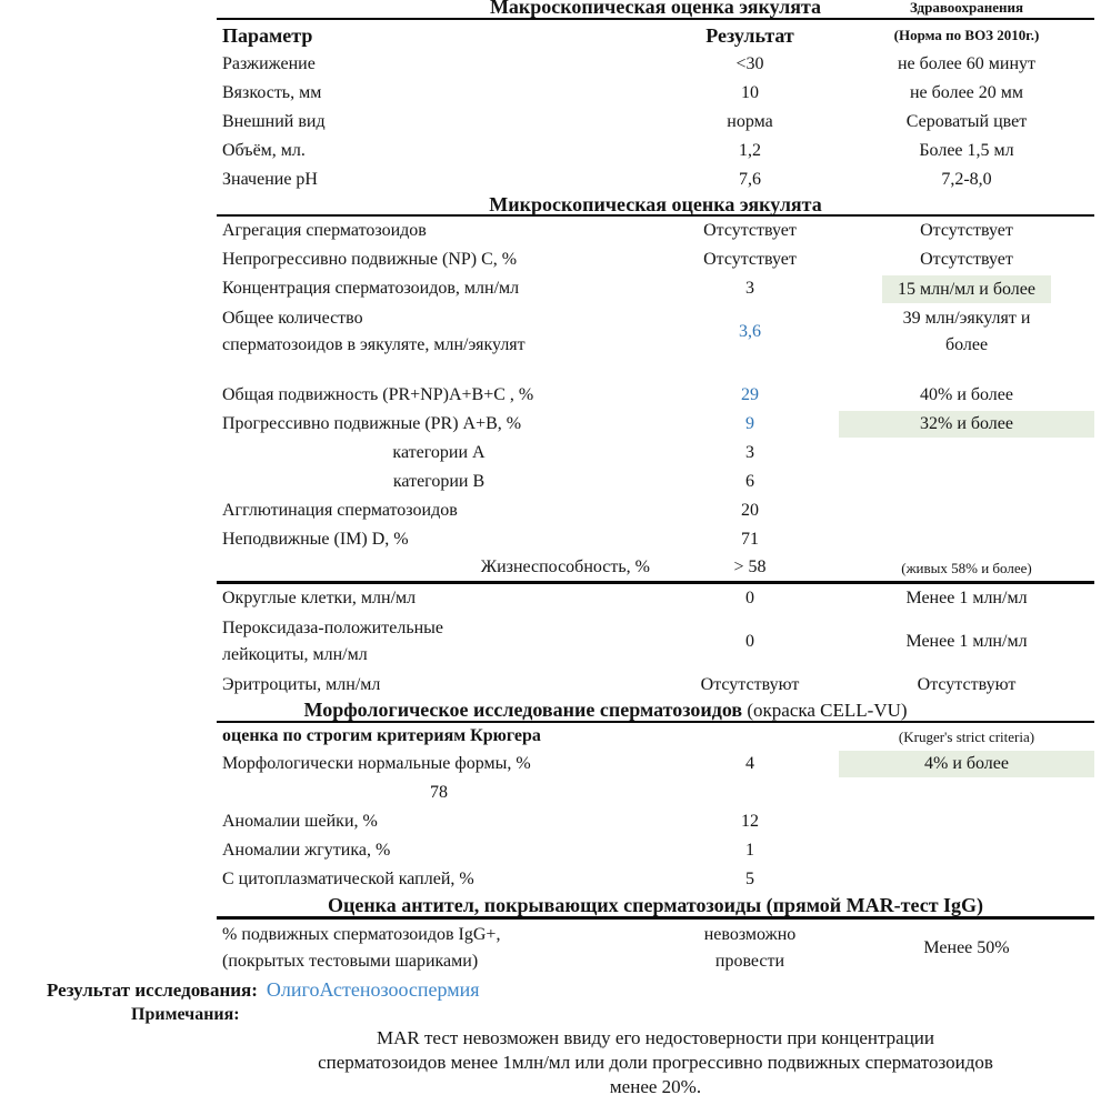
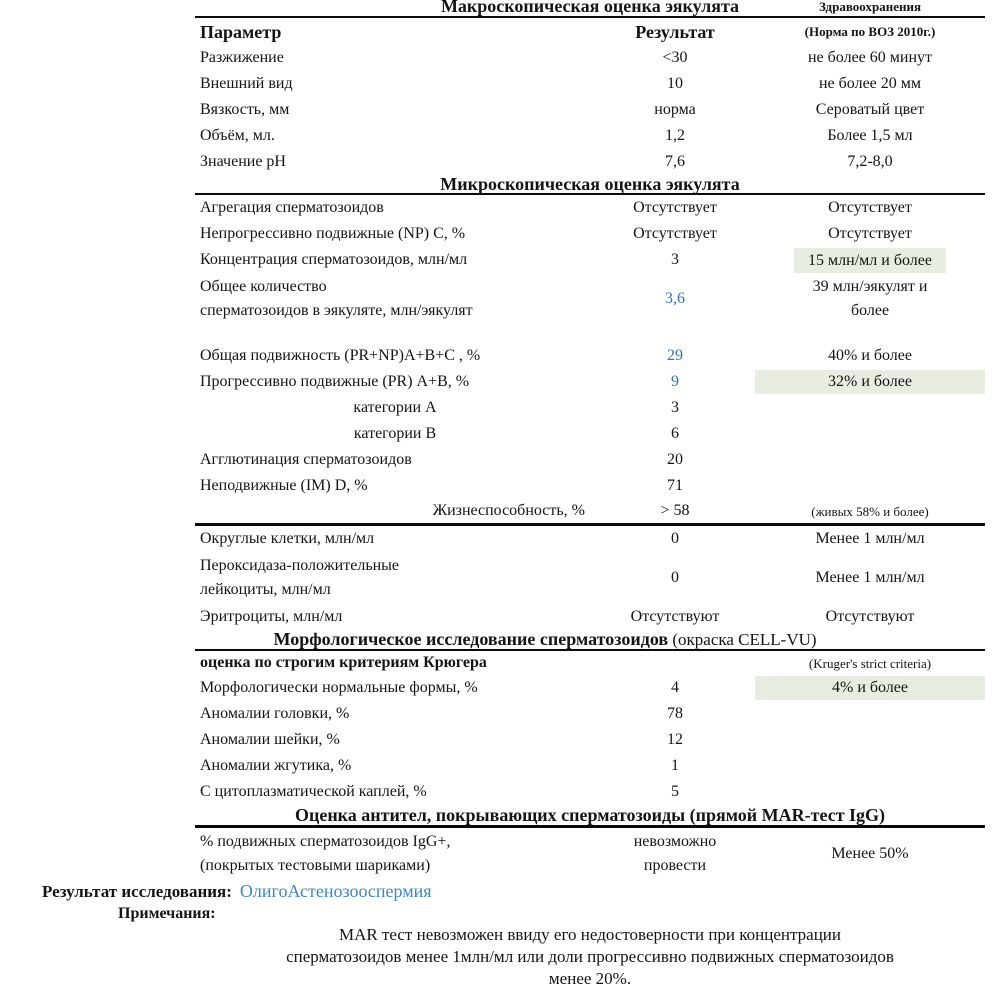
  Макроскопическая оценка эякулята
  Здравоохранения
  Параметр
  Результат
  (Норма по ВОЗ 2010г.)
  Разжижение
  <30
  не более 60 минут
- Вязкость, мм
+ Внешний вид
  10
  не более 20 мм
- Внешний вид
+ Вязкость, мм
  норма
  Сероватый цвет
  Объём, мл.
  1,2
  Более 1,5 мл
  Значение pH
  7,6
  7,2-8,0
  Микроскопическая оценка эякулята
  Агрегация сперматозоидов
  Отсутствует
  Отсутствует
  Непрогрессивно подвижные (NP) C, %
  Отсутствует
  Отсутствует
  Концентрация сперматозоидов, млн/мл
  3
  15 млн/мл и более
  Общее количество
  сперматозоидов в эякуляте, млн/эякулят
  3,6
  39 млн/эякулят и
  более
  Общая подвижность (PR+NP)A+B+C , %
  29
  40% и более
  Прогрессивно подвижные (PR) A+B, %
  9
  32% и более
  категории A
  3
  категории B
  6
  Агглютинация сперматозоидов
  20
  Неподвижные (IM) D, %
  71
  Жизнеспособность, %
  > 58
  (живых 58% и более)
  Округлые клетки, млн/мл
  0
  Менее 1 млн/мл
  Пероксидаза-положительные
  лейкоциты, млн/мл
  0
  Менее 1 млн/мл
  Эритроциты, млн/мл
  Отсутствуют
  Отсутствуют
  Морфологическое исследование сперматозоидов (окраска CELL-VU)
  оценка по строгим критериям Крюгера
  (Kruger's strict criteria)
  Морфологически нормальные формы, %
  4
  4% и более
+ Аномалии головки, %
  78
  Аномалии шейки, %
  12
  Аномалии жгутика, %
  1
  С цитоплазматической каплей, %
  5
  Оценка антител, покрывающих сперматозоиды (прямой MAR-тест IgG)
  % подвижных сперматозоидов IgG+,
  (покрытых тестовыми шариками)
  невозможно
  провести
  Менее 50%
  Результат исследования: ОлигоАстенозооспермия
  Примечания:
  MAR тест невозможен ввиду его недостоверности при концентрации
  сперматозоидов менее 1млн/мл или доли прогрессивно подвижных сперматозоидов
  менее 20%.
